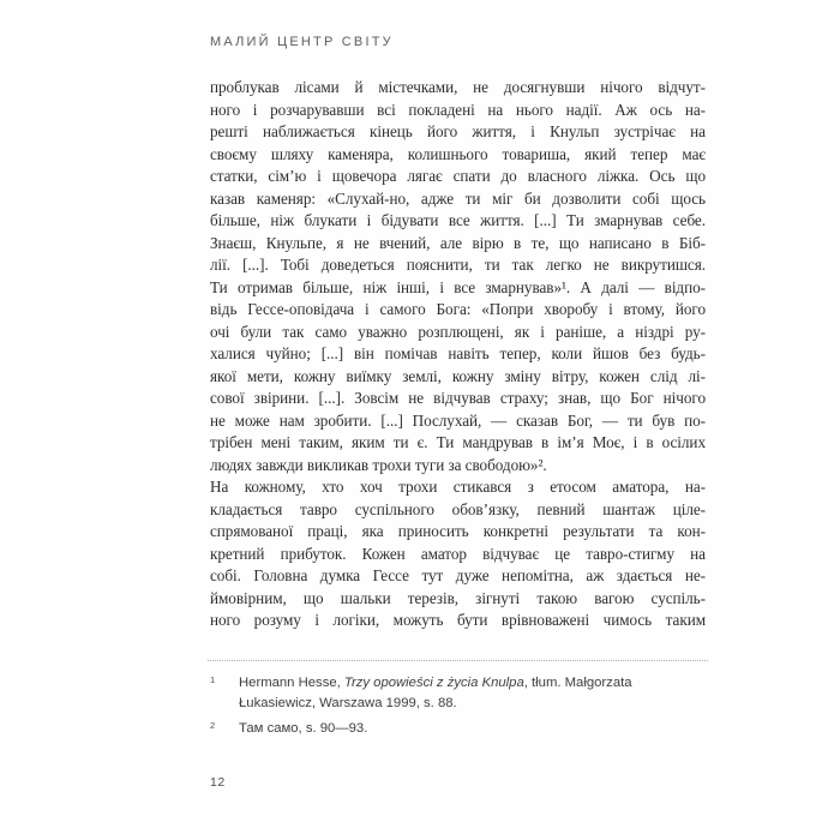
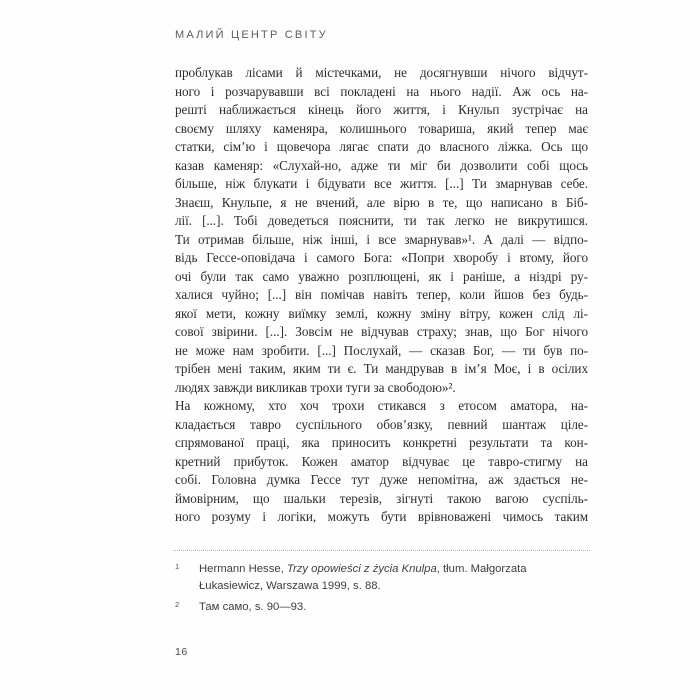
  МАЛИЙ ЦЕНТР СВІТУ
  проблукав лісами й містечками, не досягнувши нічого відчут-
  ного і розчарувавши всі покладені на нього надії. Аж ось на-
  решті наближається кінець його життя, і Кнульп зустрічає на
  своєму шляху каменяра, колишнього товариша, який тепер має
  статки, сім’ю і щовечора лягає спати до власного ліжка. Ось що
  казав каменяр: «Слухай-но, адже ти міг би дозволити собі щось
  більше, ніж блукати і бідувати все життя. [...] Ти змарнував себе.
  Знаєш, Кнульпе, я не вчений, але вірю в те, що написано в Біб-
  лії. [...]. Тобі доведеться пояснити, ти так легко не викрутишся.
  Ти отримав більше, ніж інші, і все змарнував»¹. А далі — відпо-
  відь Гессе-оповідача і самого Бога: «Попри хворобу і втому, його
  очі були так само уважно розплющені, як і раніше, а ніздрі ру-
  халися чуйно; [...] він помічав навіть тепер, коли йшов без будь-
  якої мети, кожну виїмку землі, кожну зміну вітру, кожен слід лі-
  сової звірини. [...]. Зовсім не відчував страху; знав, що Бог нічого
  не може нам зробити. [...] Послухай, — сказав Бог, — ти був по-
  трібен мені таким, яким ти є. Ти мандрував в ім’я Моє, і в осілих
  людях завжди викликав трохи туги за свободою»².
  На кожному, хто хоч трохи стикався з етосом аматора, на-
  кладається тавро суспільного обов’язку, певний шантаж ціле-
  спрямованої праці, яка приносить конкретні результати та кон-
  кретний прибуток. Кожен аматор відчуває це тавро-стигму на
  собі. Головна думка Гессе тут дуже непомітна, аж здається не-
  ймовірним, що шальки терезів, зігнуті такою вагою суспіль-
  ного розуму і логіки, можуть бути врівноважені чимось таким
  1
  Hermann Hesse, Trzy opowieści z życia Knulpa, tłum. Małgorzata Łukasiewicz, Warszawa 1999, s. 88.
  2
  Там само, s. 90—93.
- 12
+ 16
